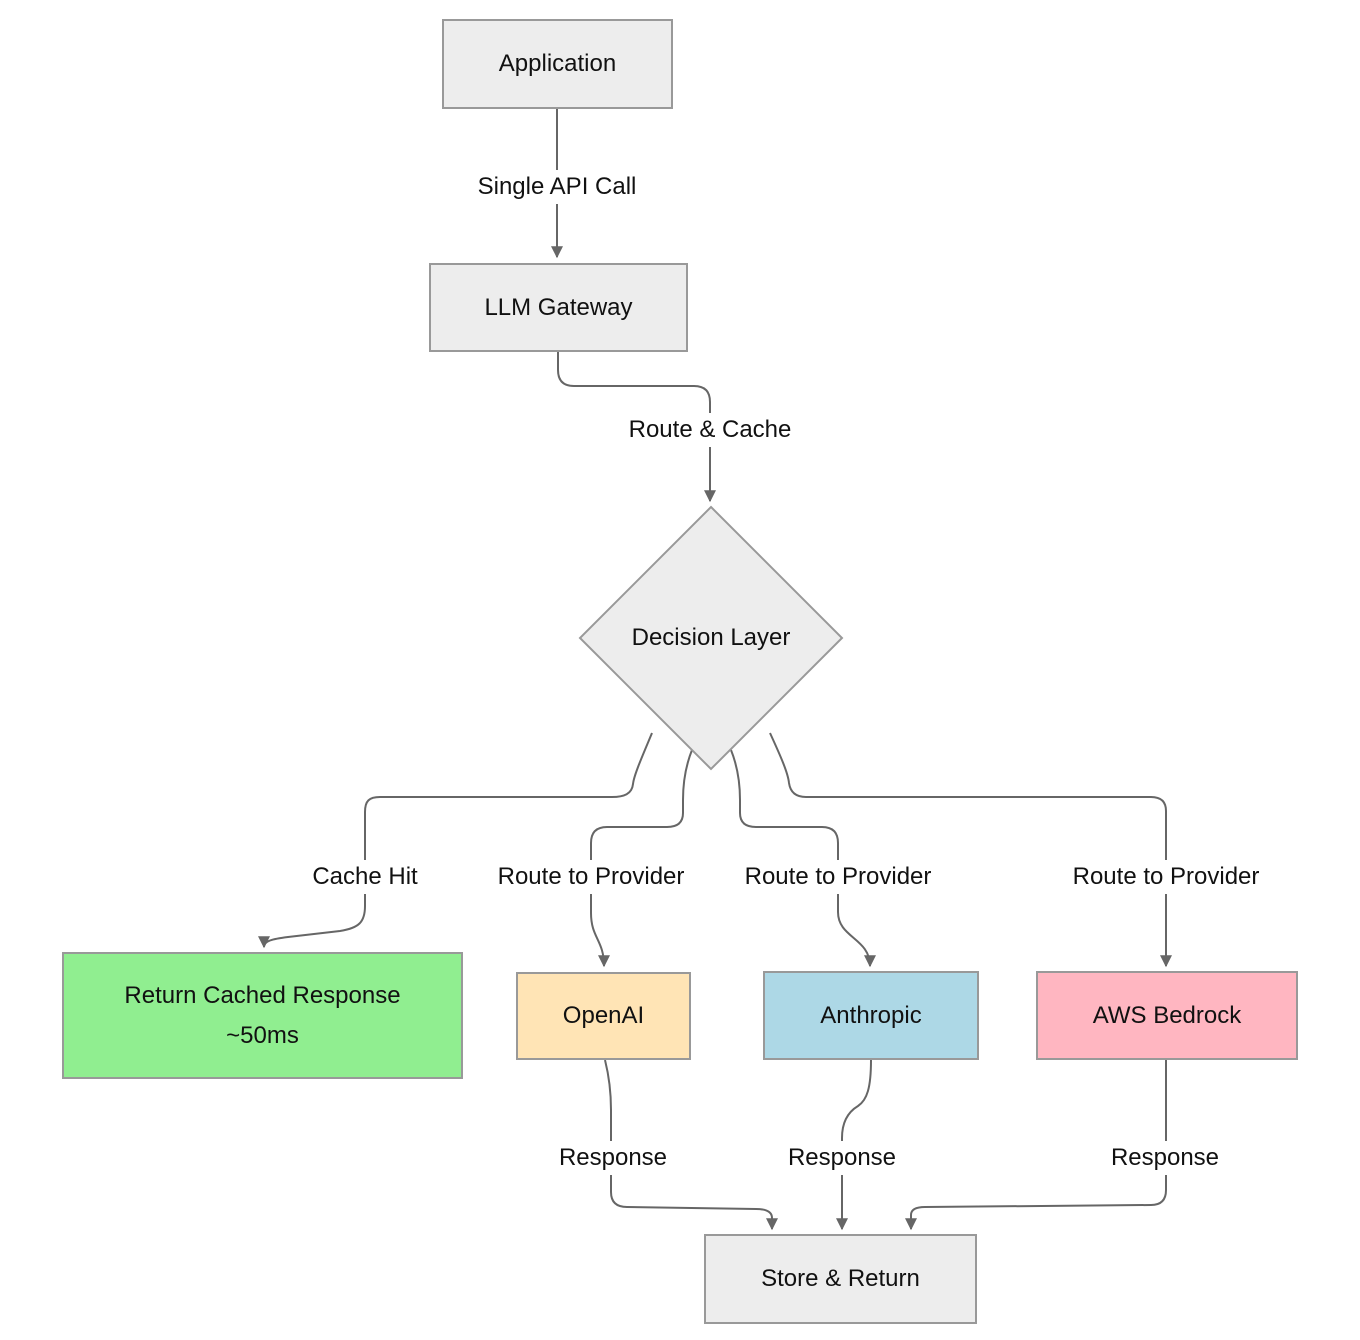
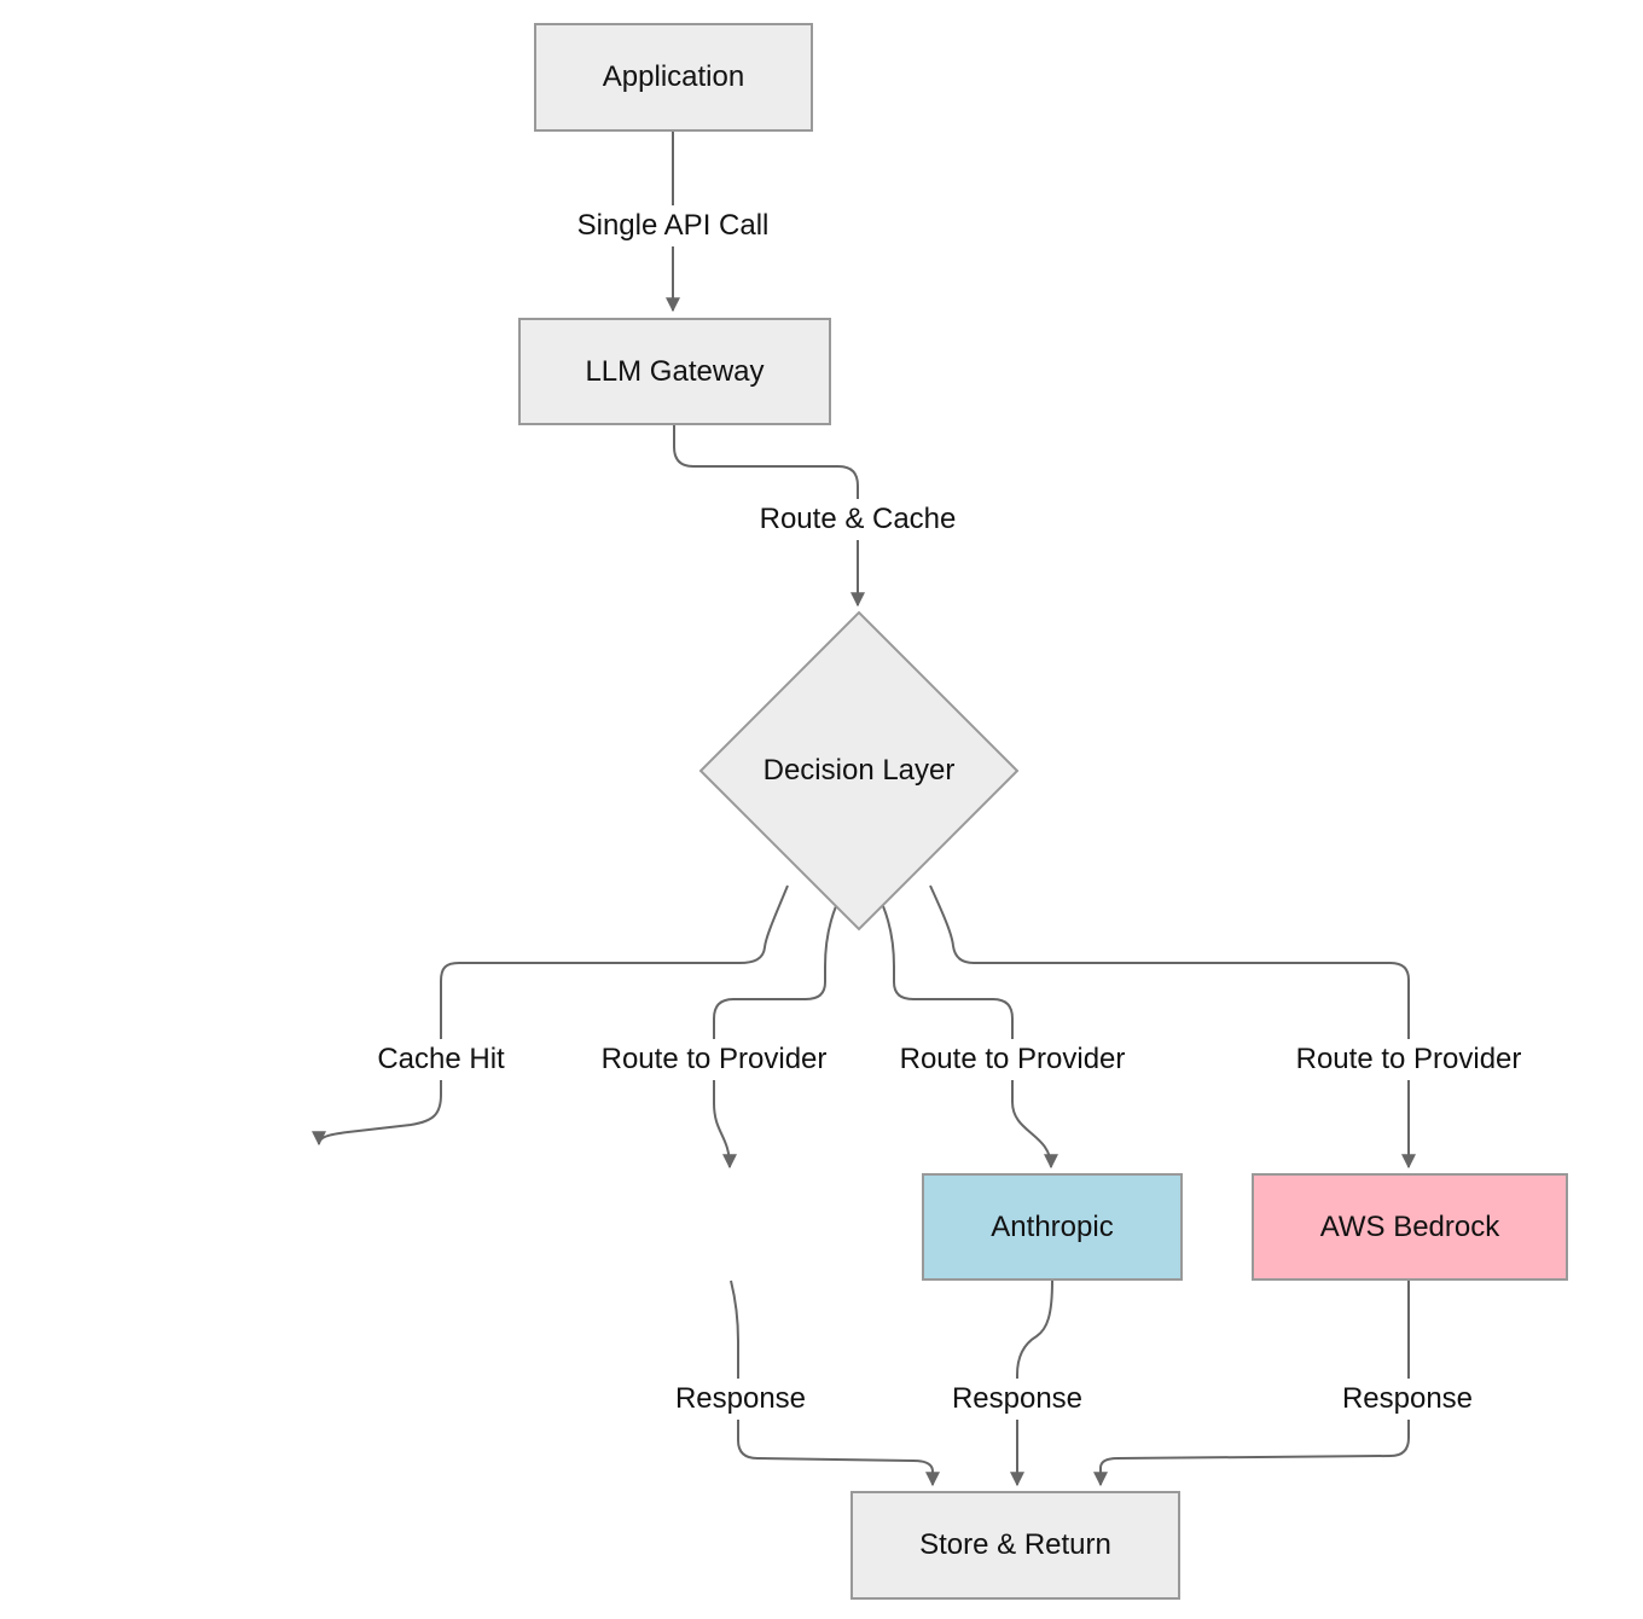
  Application
  LLM Gateway
  Decision Layer
- Return Cached Response
- ~50ms
- OpenAI
  Anthropic
  AWS Bedrock
  Store & Return
  Single API Call
  Route & Cache
  Cache Hit
  Route to Provider
  Route to Provider
  Route to Provider
  Response
  Response
  Response
